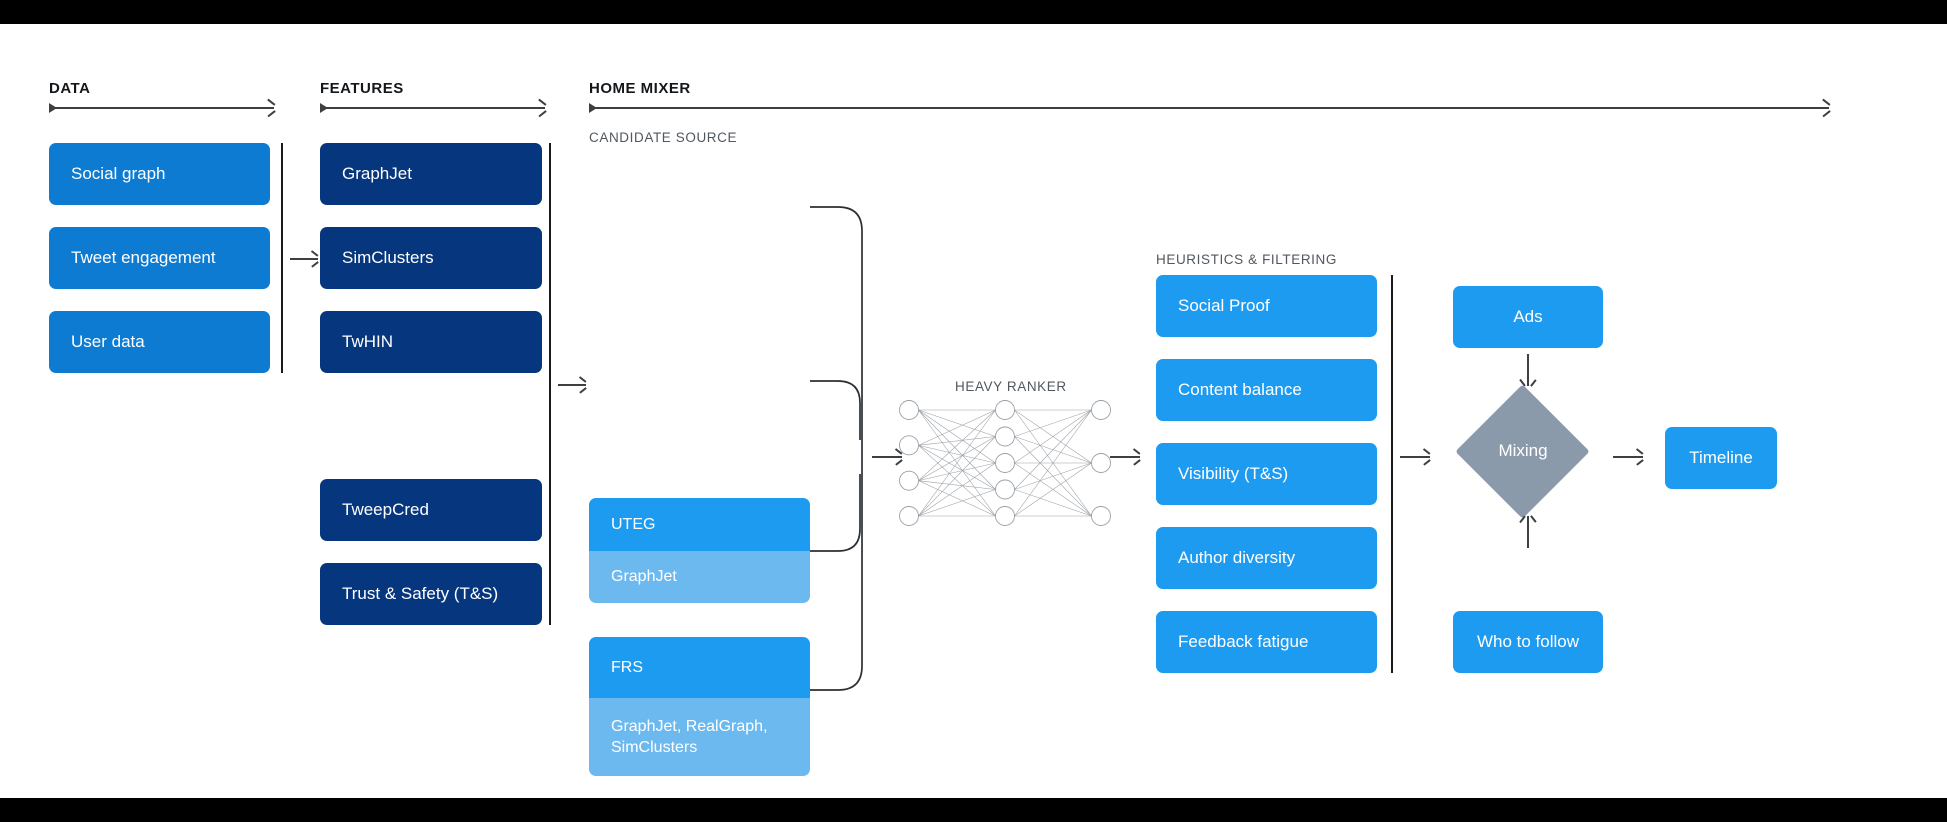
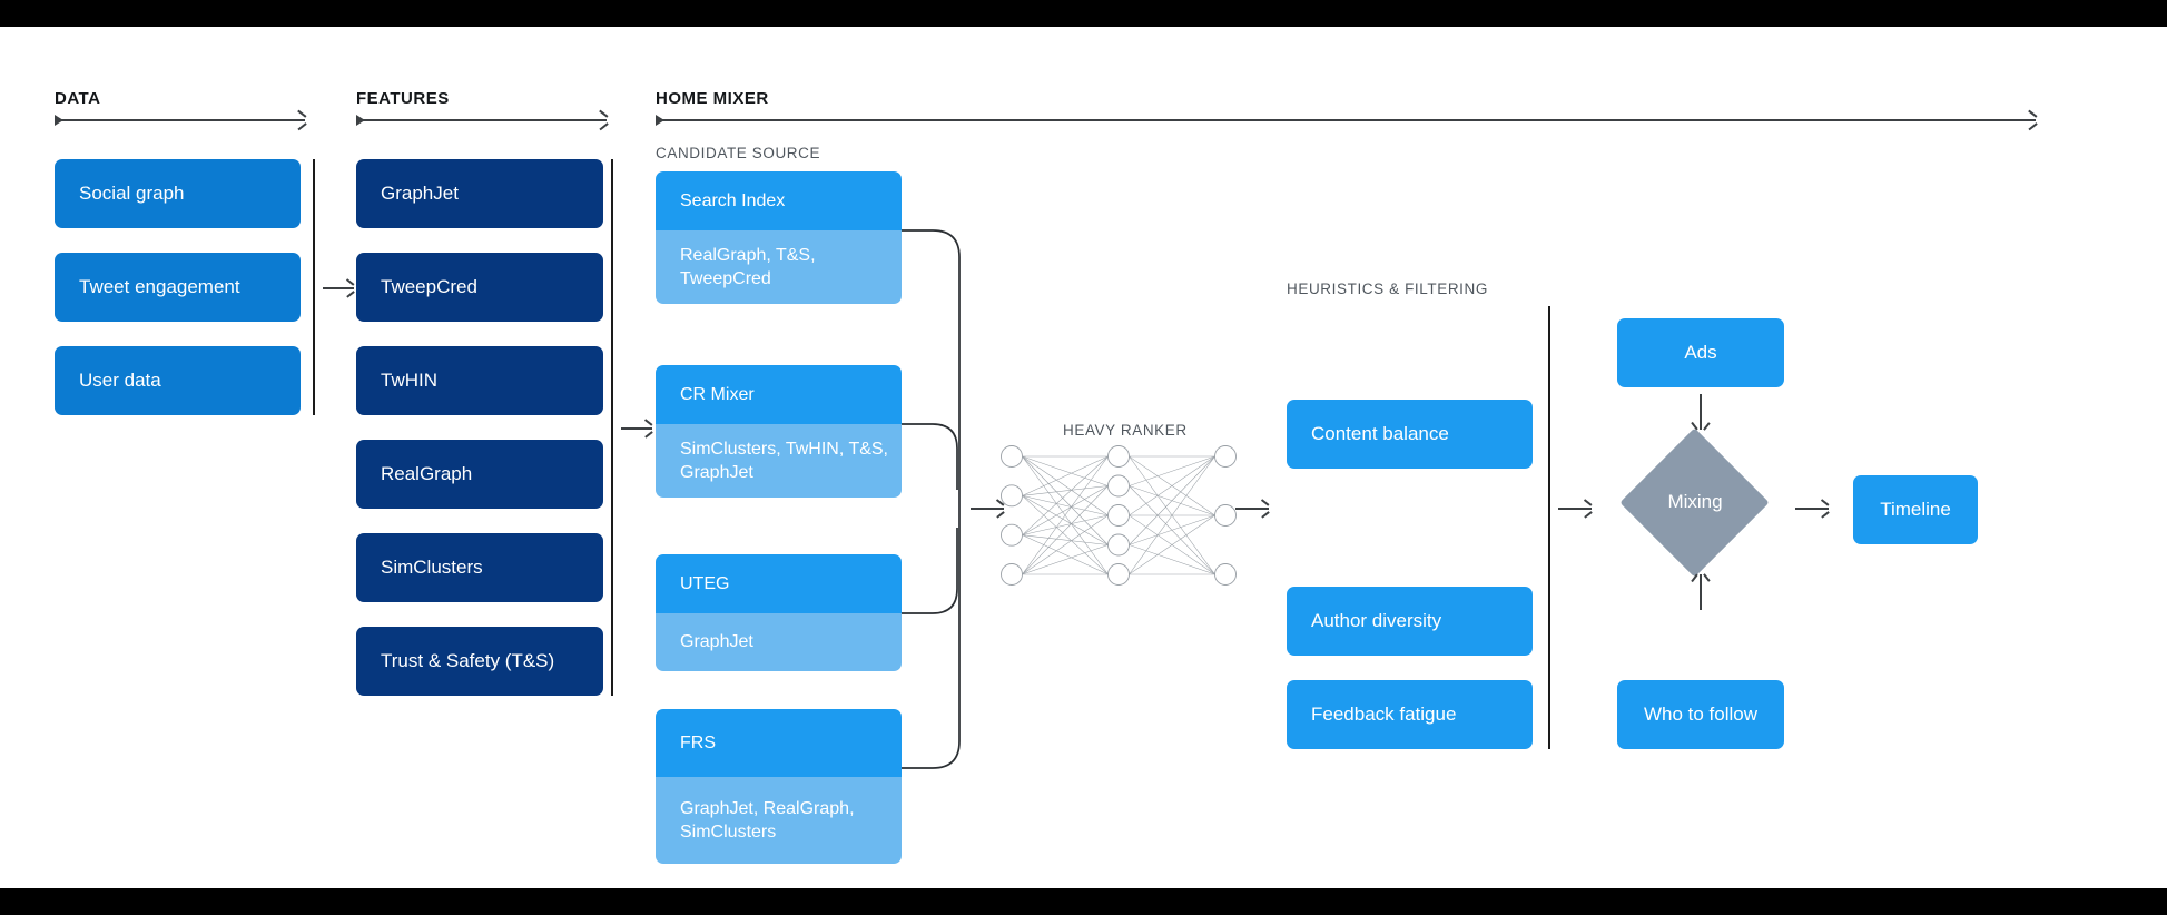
  DATA
  FEATURES
  HOME MIXER
  CANDIDATE SOURCE
  HEURISTICS & FILTERING
  HEAVY RANKER
  Social graph
  Tweet engagement
  User data
  GraphJet
- SimClusters
+ TweepCred
  TwHIN
+ RealGraph
- TweepCred
+ SimClusters
  Trust & Safety (T&S)
+ Search Index
+ RealGraph, T&S, TweepCred
+ CR Mixer
+ SimClusters, TwHIN, T&S, GraphJet
  UTEG
  GraphJet
  FRS
  GraphJet, RealGraph, SimClusters
- Social Proof
  Content balance
- Visibility (T&S)
  Author diversity
  Feedback fatigue
  Ads
  Mixing
  Who to follow
  Timeline
